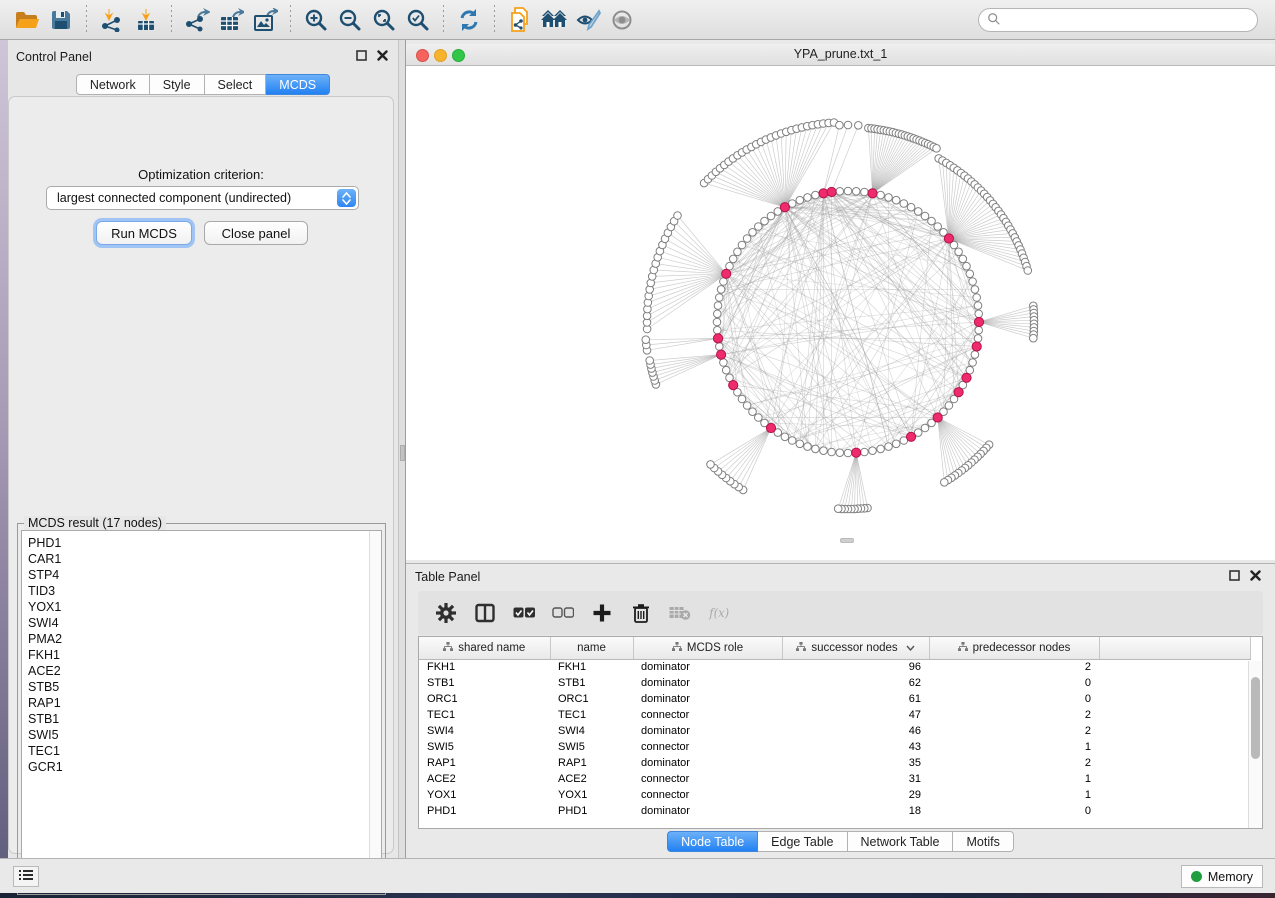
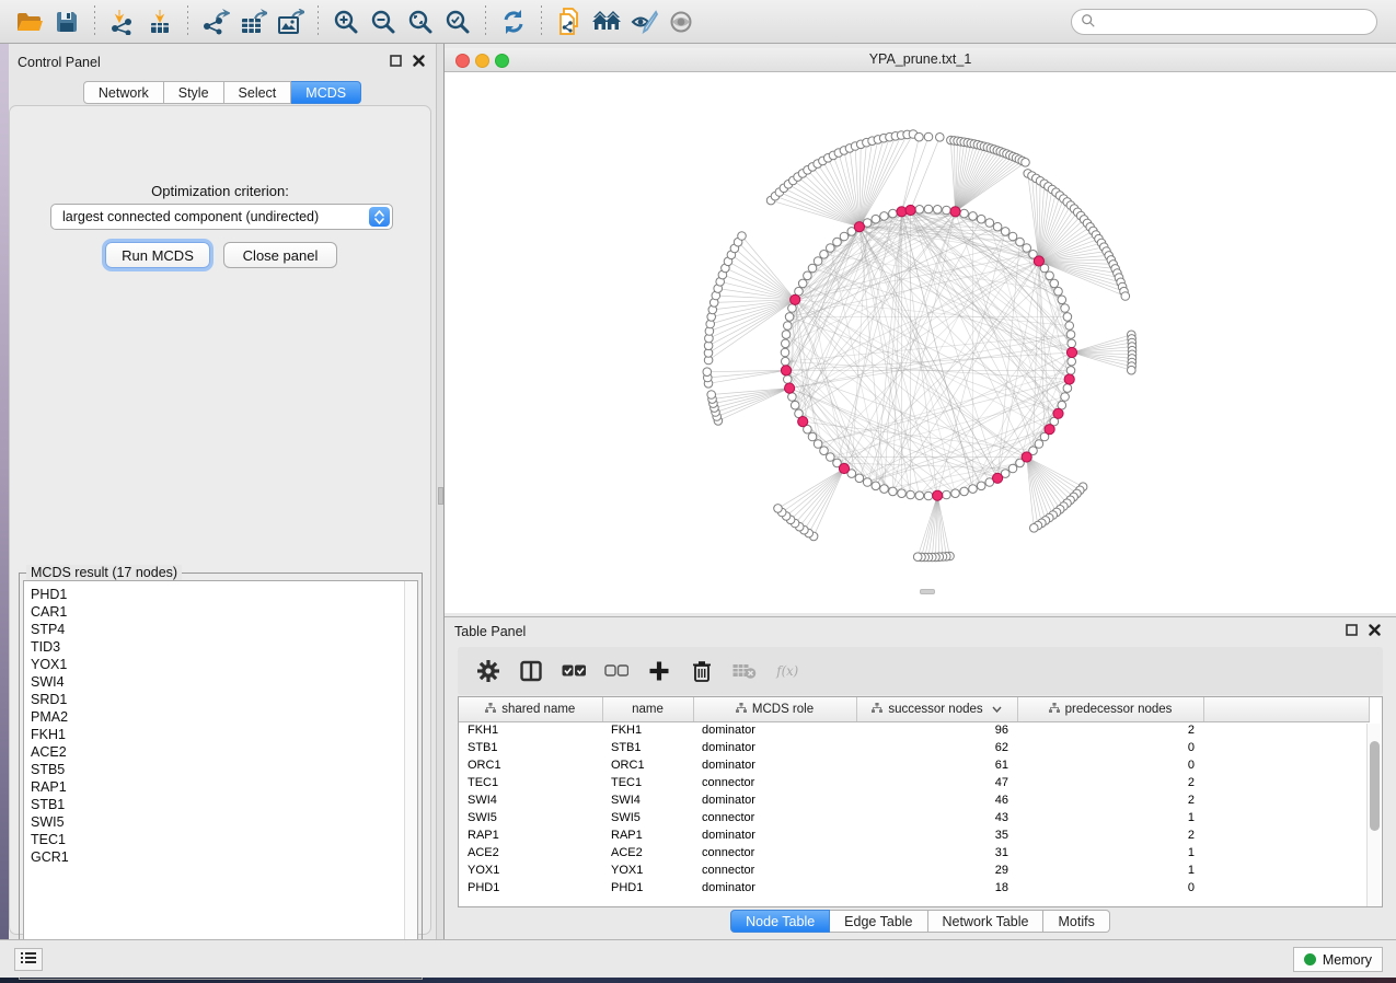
  Control Panel
  Network
  Style
  Select
  MCDS
  Optimization criterion:
  largest connected component (undirected)
  Run MCDS
  Close panel
  MCDS result (17 nodes)
  PHD1
  CAR1
  STP4
  TID3
  YOX1
  SWI4
+ SRD1
  PMA2
  FKH1
  ACE2
  STB5
  RAP1
  STB1
  SWI5
  TEC1
  GCR1
  YPA_prune.txt_1
  Table Panel
  f(x)
  shared name	name	MCDS role	successor nodes	predecessor nodes
  FKH1	FKH1	dominator	96	2
  STB1	STB1	dominator	62	0
  ORC1	ORC1	dominator	61	0
  TEC1	TEC1	connector	47	2
  SWI4	SWI4	dominator	46	2
  SWI5	SWI5	connector	43	1
  RAP1	RAP1	dominator	35	2
  ACE2	ACE2	connector	31	1
  YOX1	YOX1	connector	29	1
  PHD1	PHD1	dominator	18	0
  Node Table
  Edge Table
  Network Table
  Motifs
  Memory
